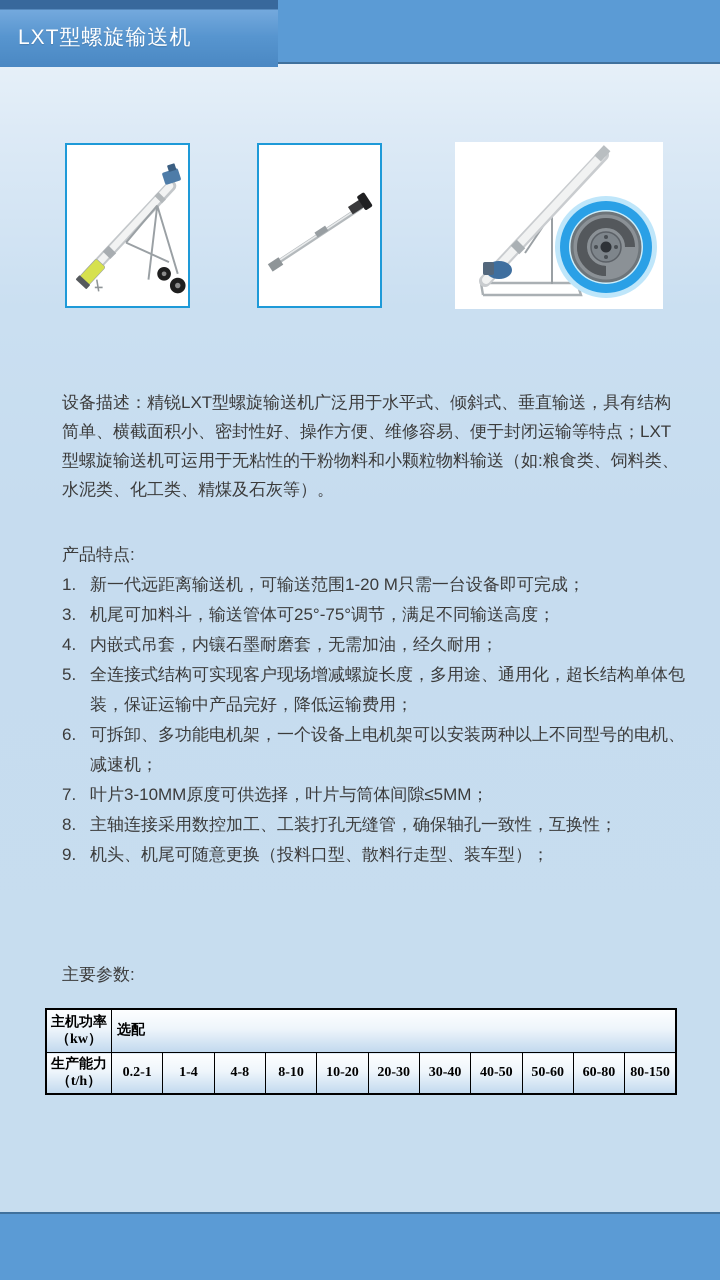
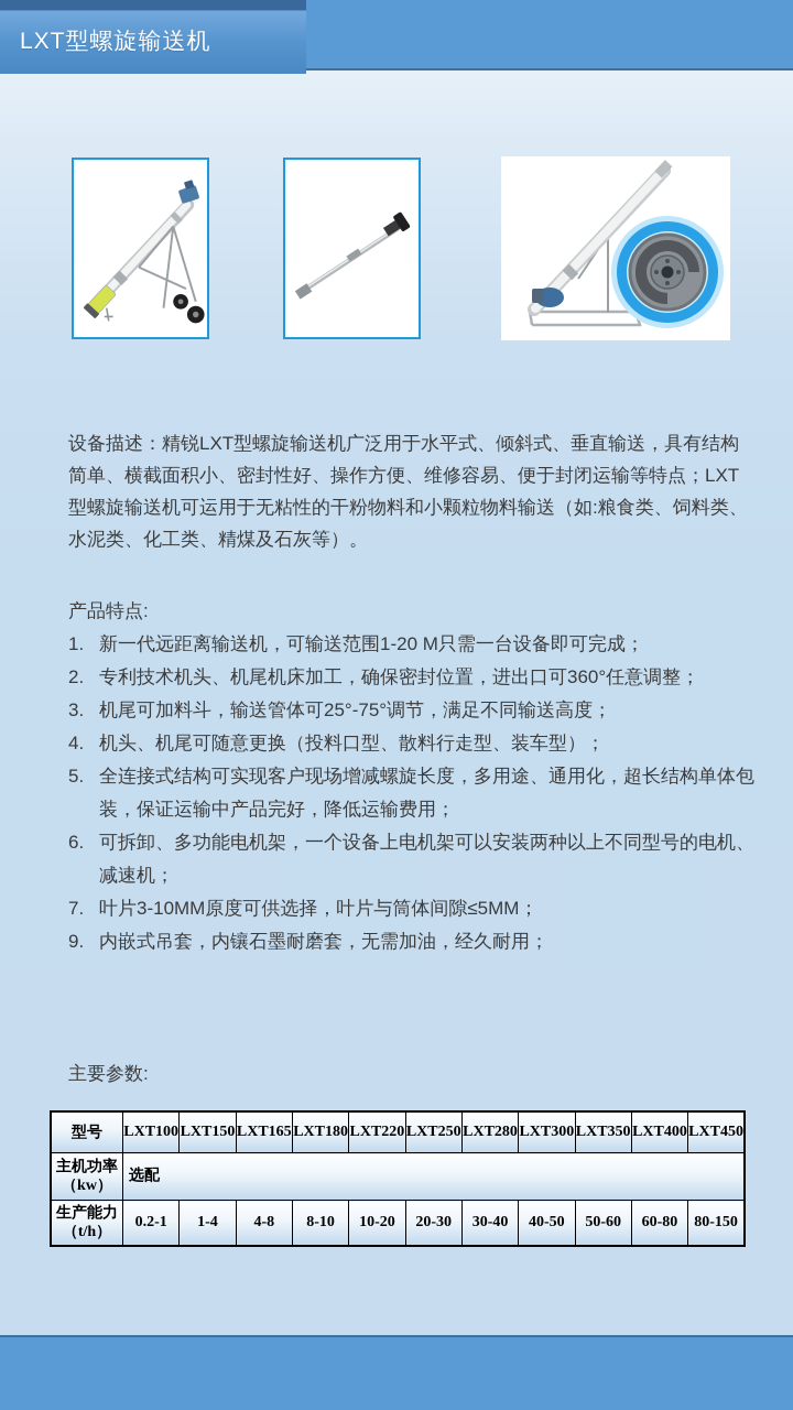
  LXT型螺旋输送机
  设备描述：精锐LXT型螺旋输送机广泛用于水平式、倾斜式、垂直输送，具有结构简单、横截面积小、密封性好、操作方便、维修容易、便于封闭运输等特点；LXT型螺旋输送机可运用于无粘性的干粉物料和小颗粒物料输送（如:粮食类、饲料类、水泥类、化工类、精煤及石灰等）。
  产品特点:
  1.
  新一代远距离输送机，可输送范围1-20 M只需一台设备即可完成；
+ 2.
+ 专利技术机头、机尾机床加工，确保密封位置，进出口可360°任意调整；
  3.
  机尾可加料斗，输送管体可25°-75°调节，满足不同输送高度；
  4.
- 内嵌式吊套，内镶石墨耐磨套，无需加油，经久耐用；
+ 机头、机尾可随意更换（投料口型、散料行走型、装车型）；
  5.
  全连接式结构可实现客户现场增减螺旋长度，多用途、通用化，超长结构单体包装，保证运输中产品完好，降低运输费用；
  6.
  可拆卸、多功能电机架，一个设备上电机架可以安装两种以上不同型号的电机、减速机；
  7.
  叶片3-10MM原度可供选择，叶片与筒体间隙≤5MM；
- 8.
- 主轴连接采用数控加工、工装打孔无缝管，确保轴孔一致性，互换性；
  9.
- 机头、机尾可随意更换（投料口型、散料行走型、装车型）；
+ 内嵌式吊套，内镶石墨耐磨套，无需加油，经久耐用；
  主要参数:
+ 型号	LXT100	LXT150	LXT165	LXT180	LXT220	LXT250	LXT280	LXT300	LXT350	LXT400	LXT450
  主机功率 （kw）	选配
  生产能力 （t/h）	0.2-1	1-4	4-8	8-10	10-20	20-30	30-40	40-50	50-60	60-80	80-150
